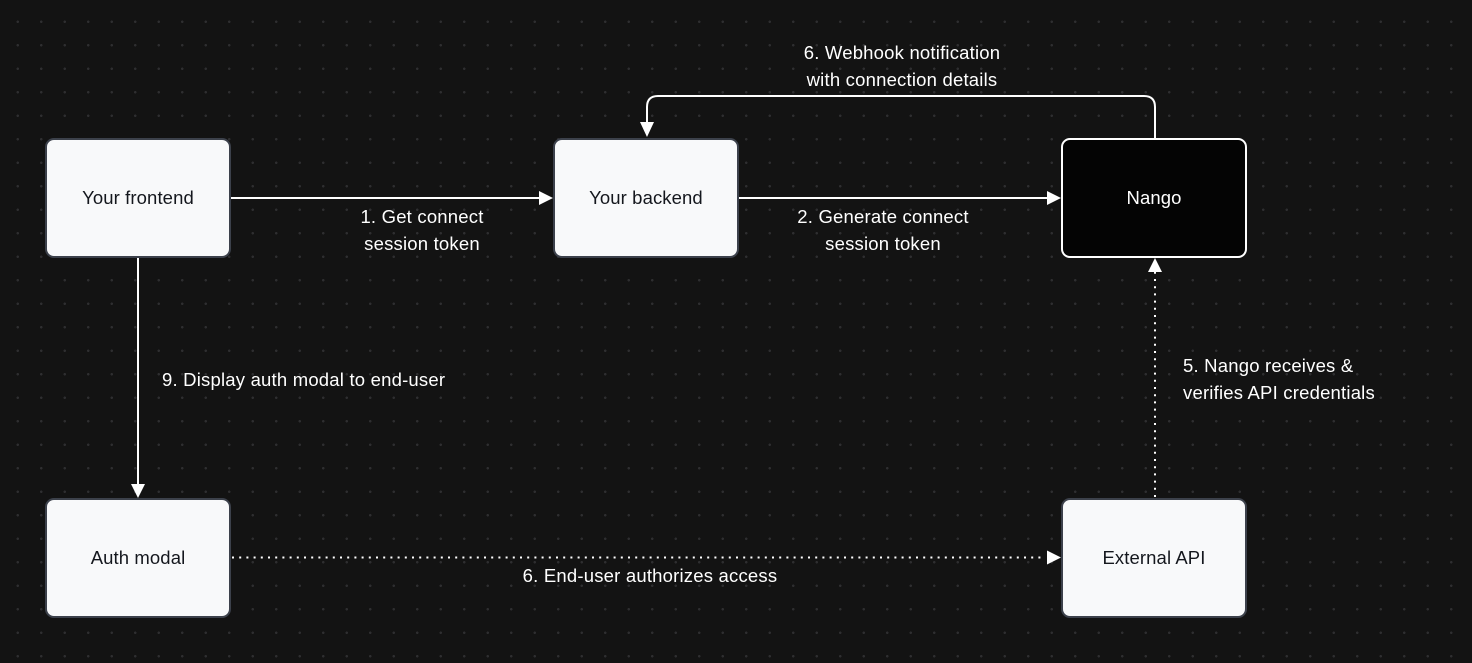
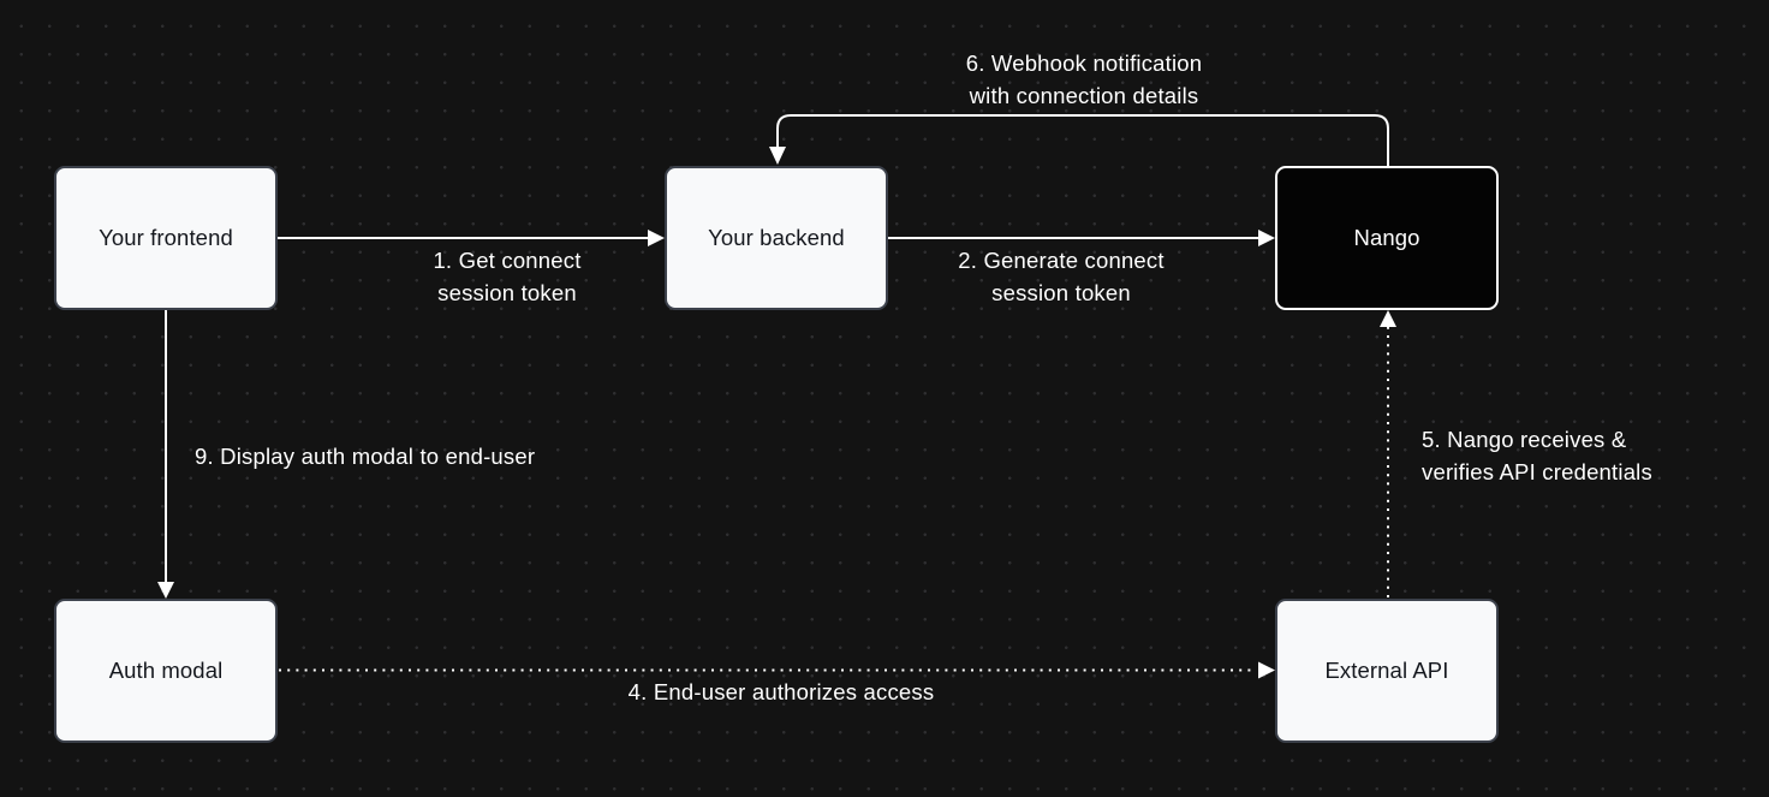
  Your frontend
  Your backend
  Nango
  Auth modal
  External API
  1. Get connect
  session token
  2. Generate connect
  session token
  9. Display auth modal to end-user
- 6. End-user authorizes access
+ 4. End-user authorizes access
  5. Nango receives &
  verifies API credentials
  6. Webhook notification
  with connection details
